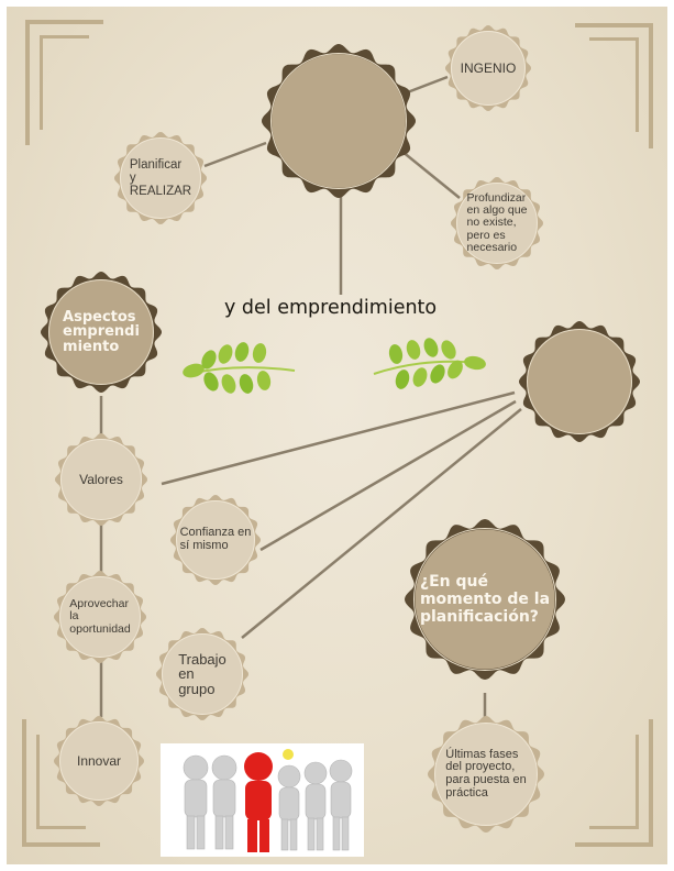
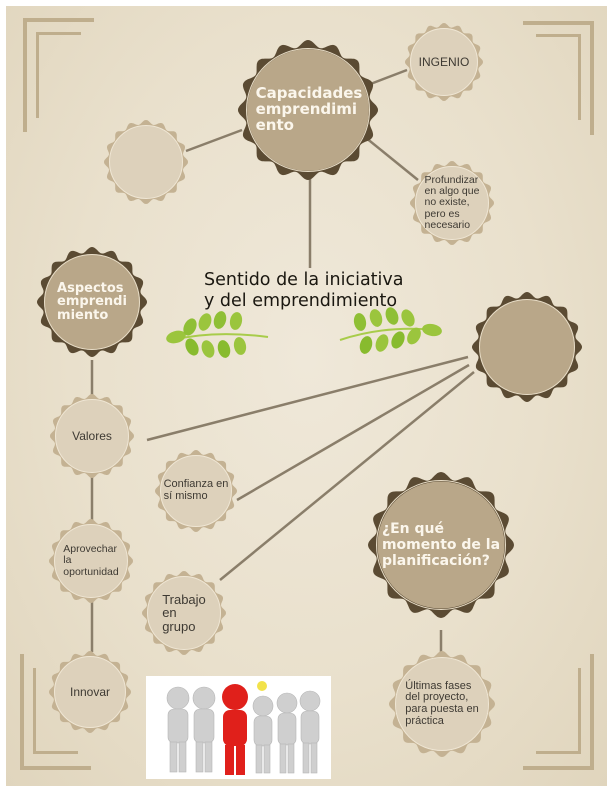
+ Capacidades
+ emprendimi
+ ento
  INGENIO
- Planificar
- y
- REALIZAR
  Profundizar
  en algo que
  no existe,
  pero es
  necesario
  Aspectos
  emprendi
  miento
  Valores
  Confianza en
  sí mismo
  Aprovechar
  la
  oportunidad
  Trabajo
  en
  grupo
  ¿En qué
  momento de la
  planificación?
  Innovar
  Últimas fases
  del proyecto,
  para puesta en
  práctica
+ Sentido de la iniciativa
  y del emprendimiento
